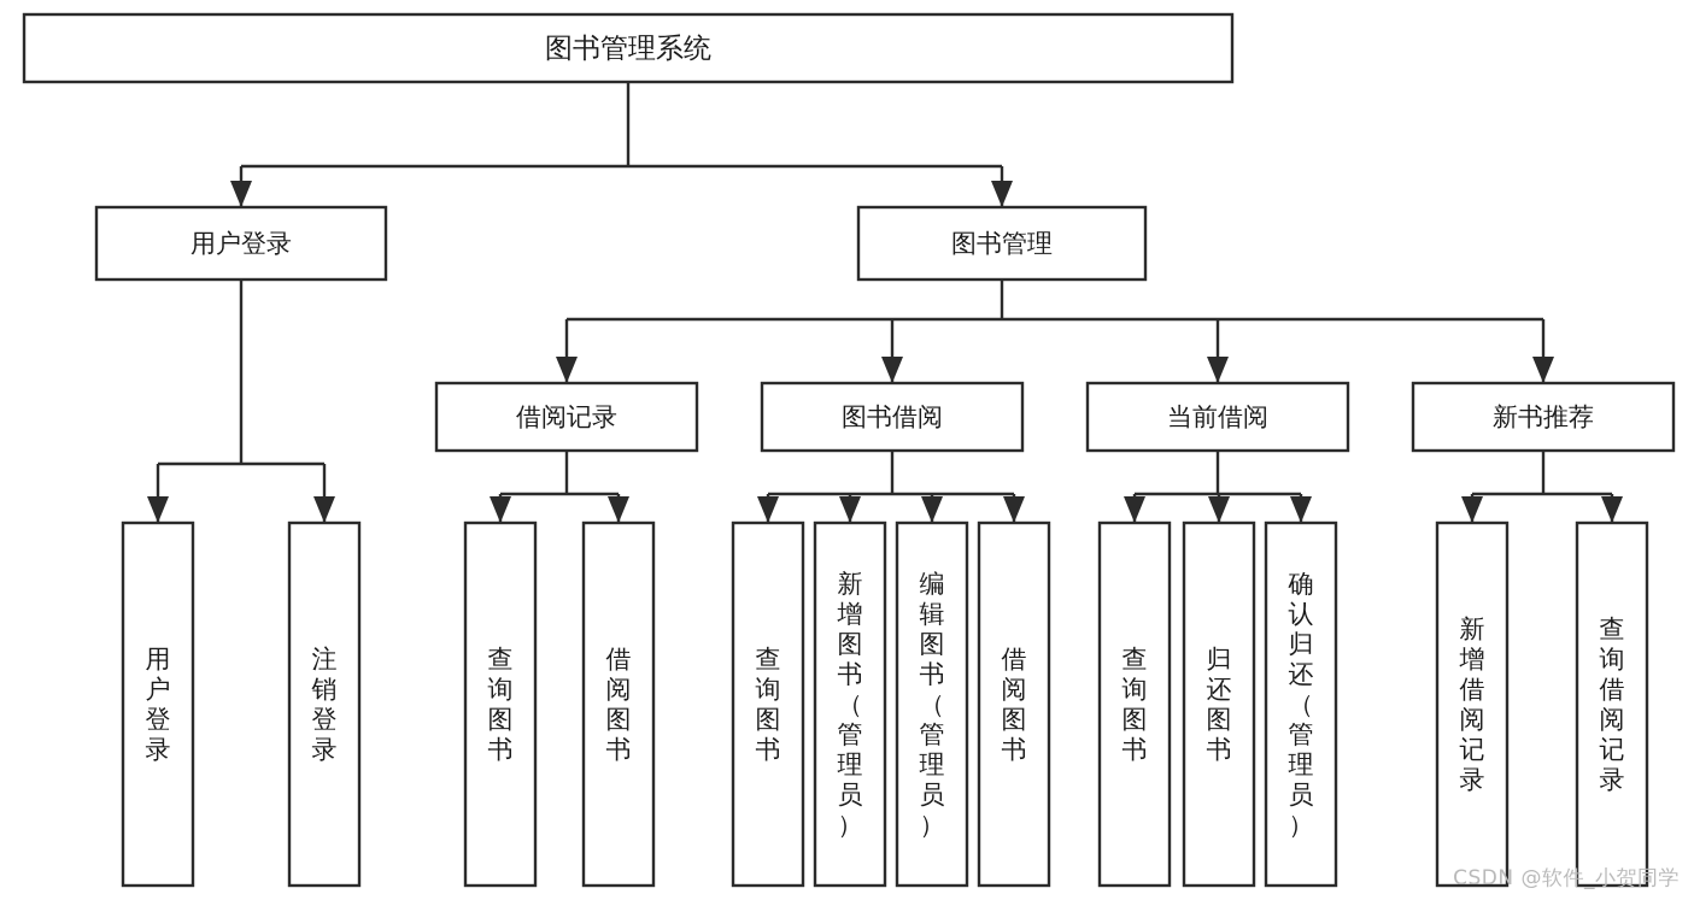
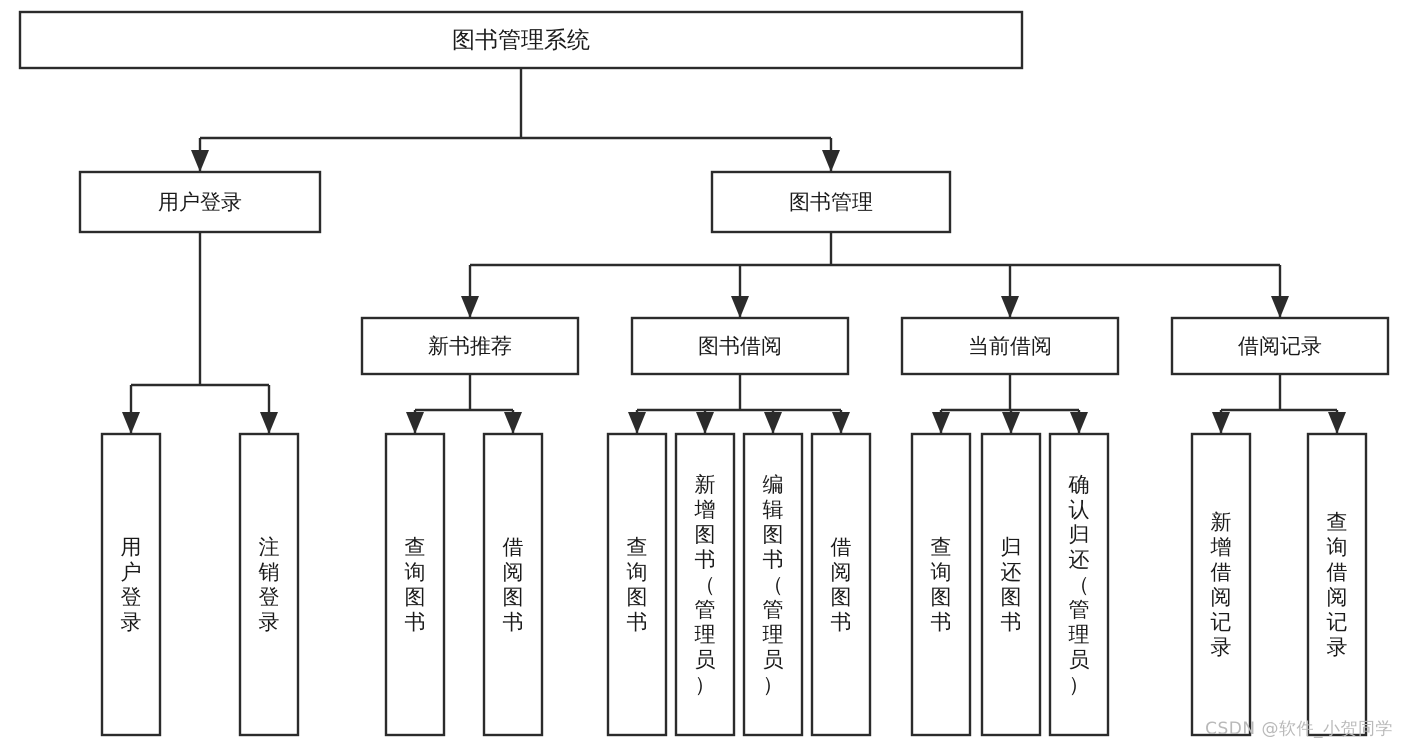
  图书管理系统
  用户登录
  图书管理
- 借阅记录
+ 新书推荐
  图书借阅
  当前借阅
- 新书推荐
+ 借阅记录
  用户登录
  注销登录
  查询图书
  借阅图书
  查询图书
  新增图书（管理员）
  编辑图书（管理员）
  借阅图书
  查询图书
  归还图书
  确认归还（管理员）
  新增借阅记录
  查询借阅记录
  CSDN @软件_小贺同学
